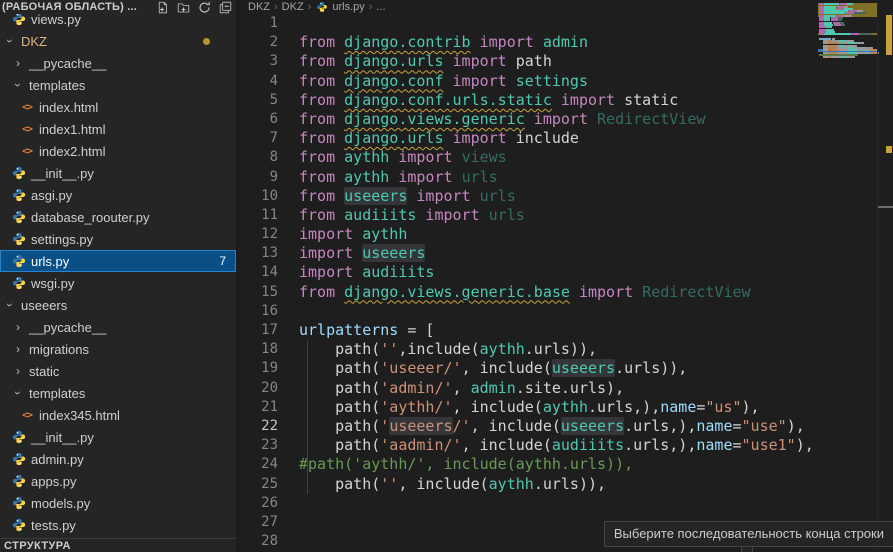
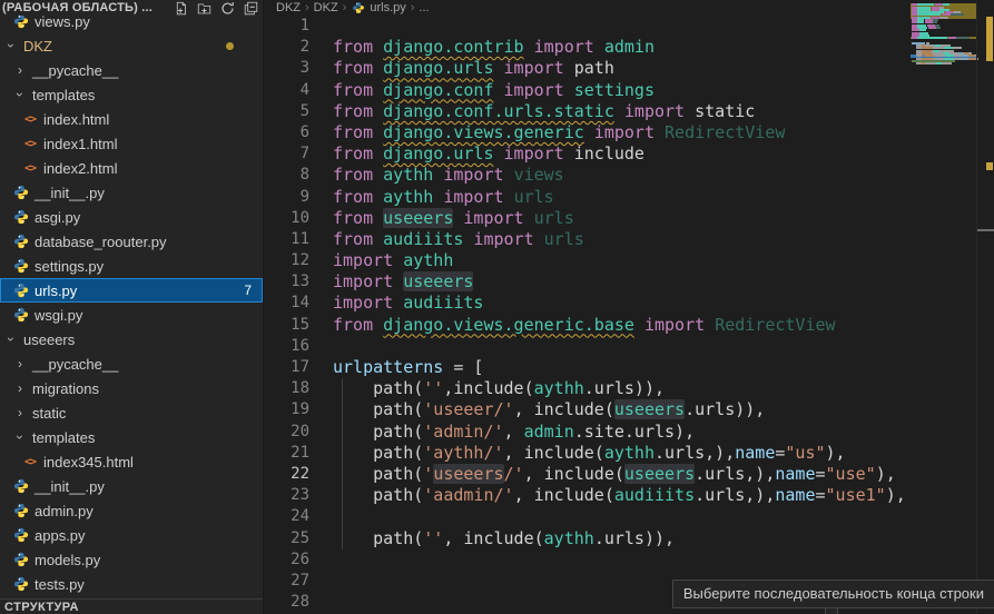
  views.py
  DKZ
  ›
  __pycache__
  templates
  <>
  index.html
  <>
  index1.html
  <>
  index2.html
  __init__.py
  asgi.py
  database_roouter.py
  settings.py
  urls.py
  7
  wsgi.py
  useeers
  ›
  __pycache__
  ›
  migrations
  ›
  static
  templates
  <>
  index345.html
  __init__.py
  admin.py
  apps.py
  models.py
  tests.py
  (РАБОЧАЯ ОБЛАСТЬ) ...
  СТРУКТУРА
  DKZ
  ›
  DKZ
  ›
  urls.py
  ›
  ...
  1
  2
  from django.contrib import admin
  3
  from django.urls import path
  4
  from django.conf import settings
  5
  from django.conf.urls.static import static
  6
  from django.views.generic import RedirectView
  7
  from django.urls import include
  8
  from aythh import views
  9
  from aythh import urls
  10
  from useeers import urls
  11
  from audiiits import urls
  12
  import aythh
  13
  import useeers
  14
  import audiiits
  15
  from django.views.generic.base import RedirectView
  16
  17
  urlpatterns = [
  18
  path('',include(aythh.urls)),
  19
  path('useeer/', include(useeers.urls)),
  20
  path('admin/', admin.site.urls),
  21
  path('aythh/', include(aythh.urls,),name="us"),
  22
  path('useeers/', include(useeers.urls,),name="use"),
  23
  path('aadmin/', include(audiiits.urls,),name="use1"),
  24
- #path('aythh/', include(aythh.urls)),
  25
  path('', include(aythh.urls)),
  26
  27
  28
  Выберите последовательность конца строки
